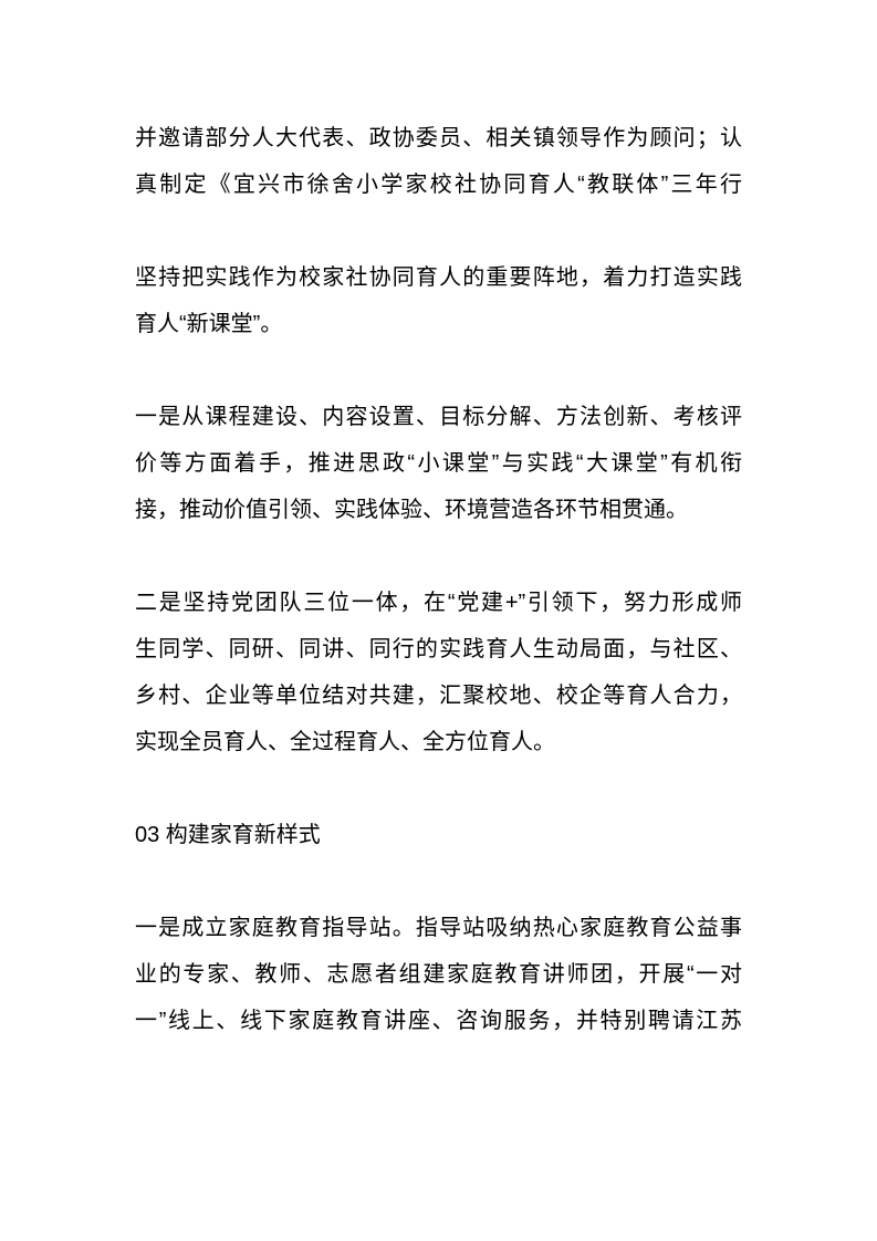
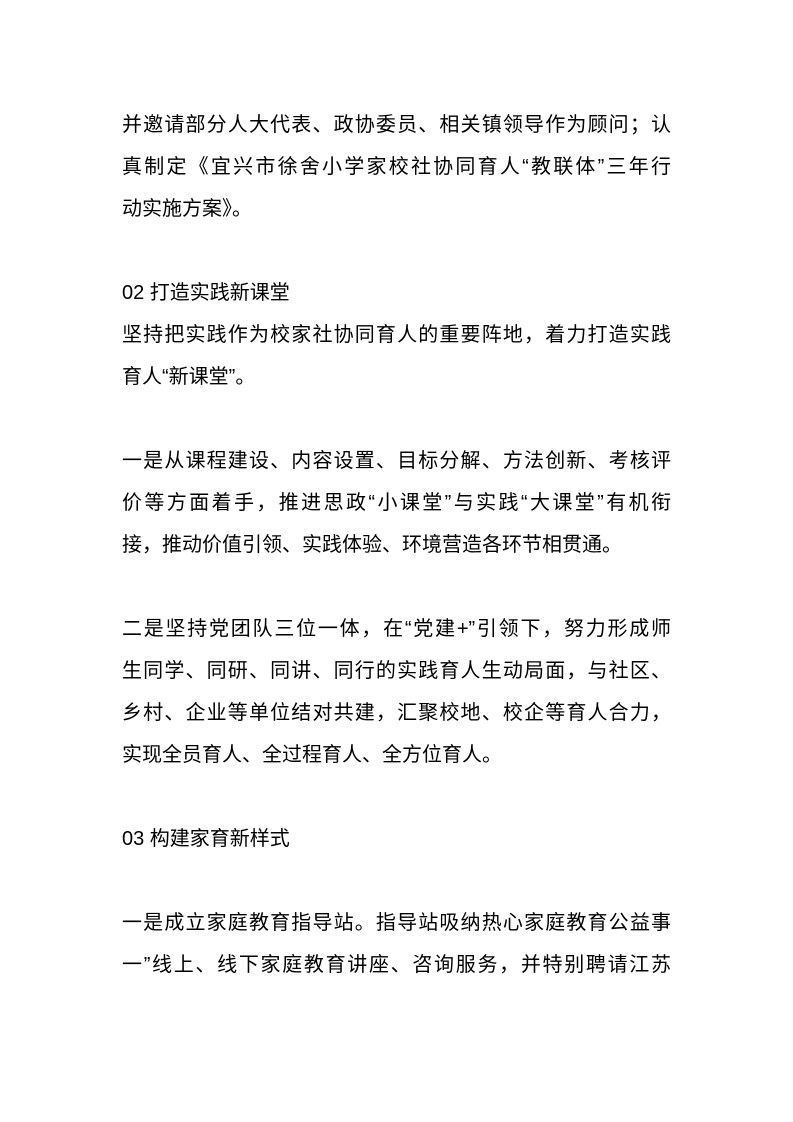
  并邀请部分人大代表、政协委员、相关镇领导作为顾问；认
  真制定《宜兴市徐舍小学家校社协同育人“教联体”三年行
+ 动实施方案》。
+ 02 打造实践新课堂
  坚持把实践作为校家社协同育人的重要阵地，着力打造实践
  育人“新课堂”。
  一是从课程建设、内容设置、目标分解、方法创新、考核评
  价等方面着手，推进思政“小课堂”与实践“大课堂”有机衔
  接，推动价值引领、实践体验、环境营造各环节相贯通。
  二是坚持党团队三位一体，在“党建+”引领下，努力形成师
  生同学、同研、同讲、同行的实践育人生动局面，与社区、
  乡村、企业等单位结对共建，汇聚校地、校企等育人合力，
  实现全员育人、全过程育人、全方位育人。
  03 构建家育新样式
  一是成立家庭教育指导站。指导站吸纳热心家庭教育公益事
- 业的专家、教师、志愿者组建家庭教育讲师团，开展“一对
  一”线上、线下家庭教育讲座、咨询服务，并特别聘请江苏
